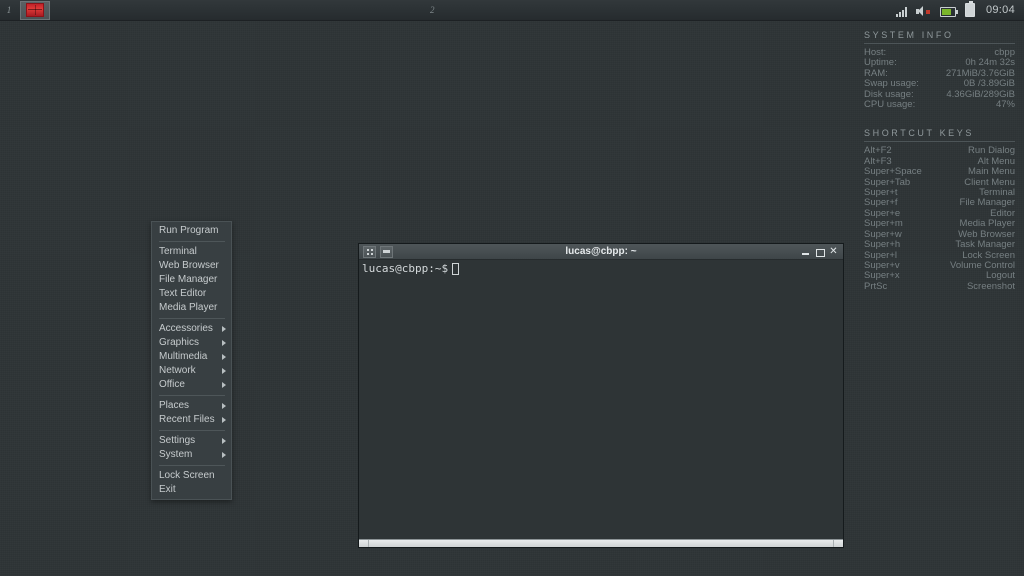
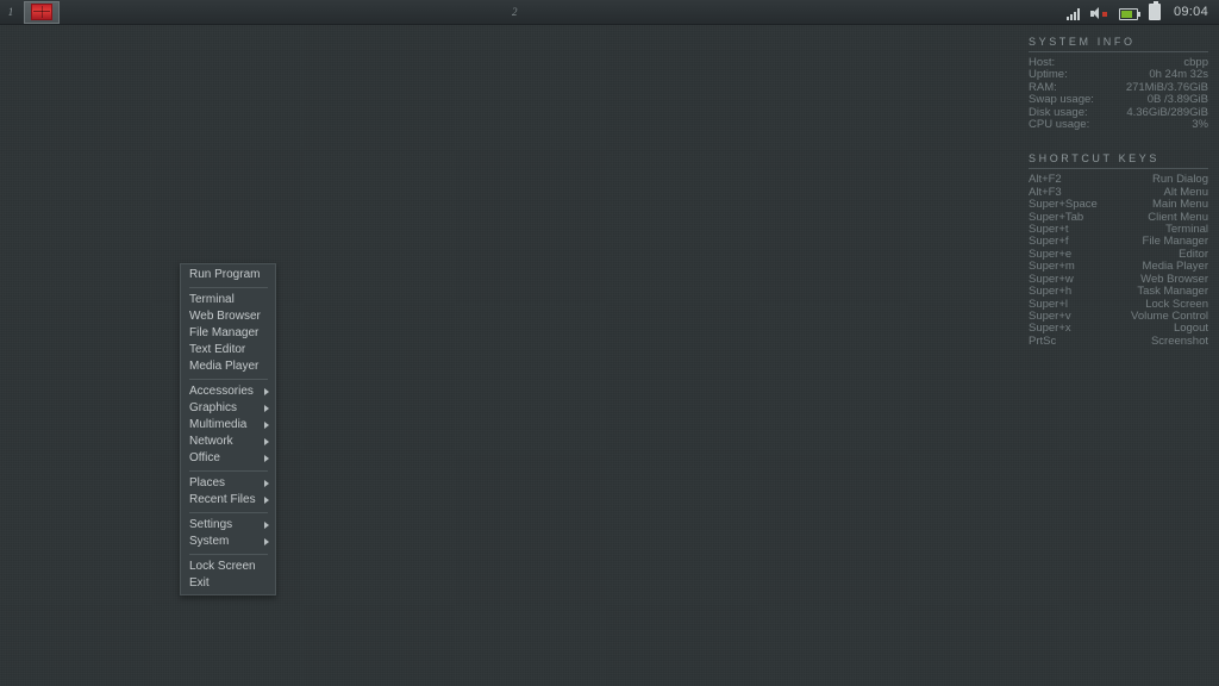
  1
  2
  09:04
  Run Program
  Terminal
  Web Browser
  File Manager
  Text Editor
  Media Player
  Accessories
  Graphics
  Multimedia
  Network
  Office
  Places
  Recent Files
  Settings
  System
  Lock Screen
  Exit
- lucas@cbpp: ~
- ✕
- lucas@cbpp:~$
  SYSTEM INFO
  Host:
  cbpp
  Uptime:
  0h 24m 32s
  RAM:
  271MiB/3.76GiB
  Swap usage:
  0B /3.89GiB
  Disk usage:
  4.36GiB/289GiB
  CPU usage:
- 47%
+ 3%
  SHORTCUT KEYS
  Alt+F2
  Run Dialog
  Alt+F3
  Alt Menu
  Super+Space
  Main Menu
  Super+Tab
  Client Menu
  Super+t
  Terminal
  Super+f
  File Manager
  Super+e
  Editor
  Super+m
  Media Player
  Super+w
  Web Browser
  Super+h
  Task Manager
  Super+l
  Lock Screen
  Super+v
  Volume Control
  Super+x
  Logout
  PrtSc
  Screenshot
